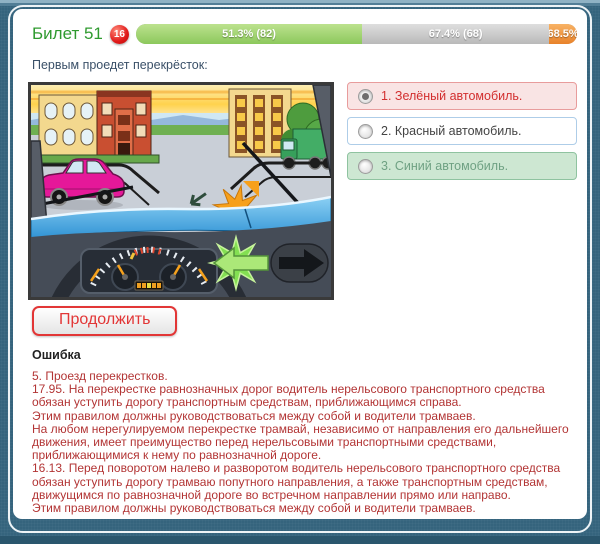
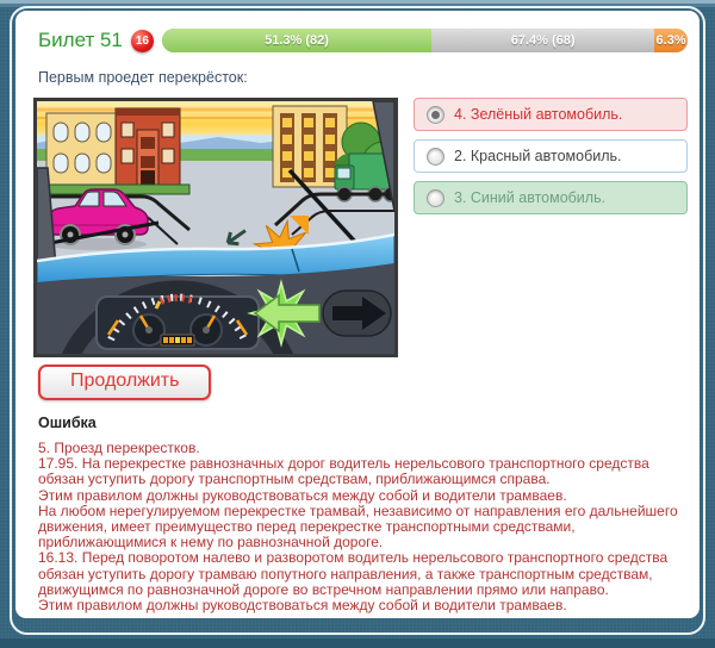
  Билет 51
  16
  51.3% (82)
  67.4% (68)
- 68.5%
+ 6.3%
  Первым проедет перекрёсток:
- 1. Зелёный автомобиль.
+ 4. Зелёный автомобиль.
  2. Красный автомобиль.
  3. Синий автомобиль.
  Продолжить
  Ошибка
  5. Проезд перекрестков.
  17.95. На перекрестке равнозначных дорог водитель нерельсового транспортного средства обязан уступить дорогу транспортным средствам, приближающимся справа.
  Этим правилом должны руководствоваться между собой и водители трамваев.
- На любом нерегулируемом перекрестке трамвай, независимо от направления его дальнейшего движения, имеет преимущество перед нерельсовыми транспортными средствами, приближающимися к нему по равнозначной дороге.
+ На любом нерегулируемом перекрестке трамвай, независимо от направления его дальнейшего движения, имеет преимущество перед перекрестке транспортными средствами, приближающимися к нему по равнозначной дороге.
  16.13. Перед поворотом налево и разворотом водитель нерельсового транспортного средства обязан уступить дорогу трамваю попутного направления, а также транспортным средствам, движущимся по равнозначной дороге во встречном направлении прямо или направо.
  Этим правилом должны руководствоваться между собой и водители трамваев.
